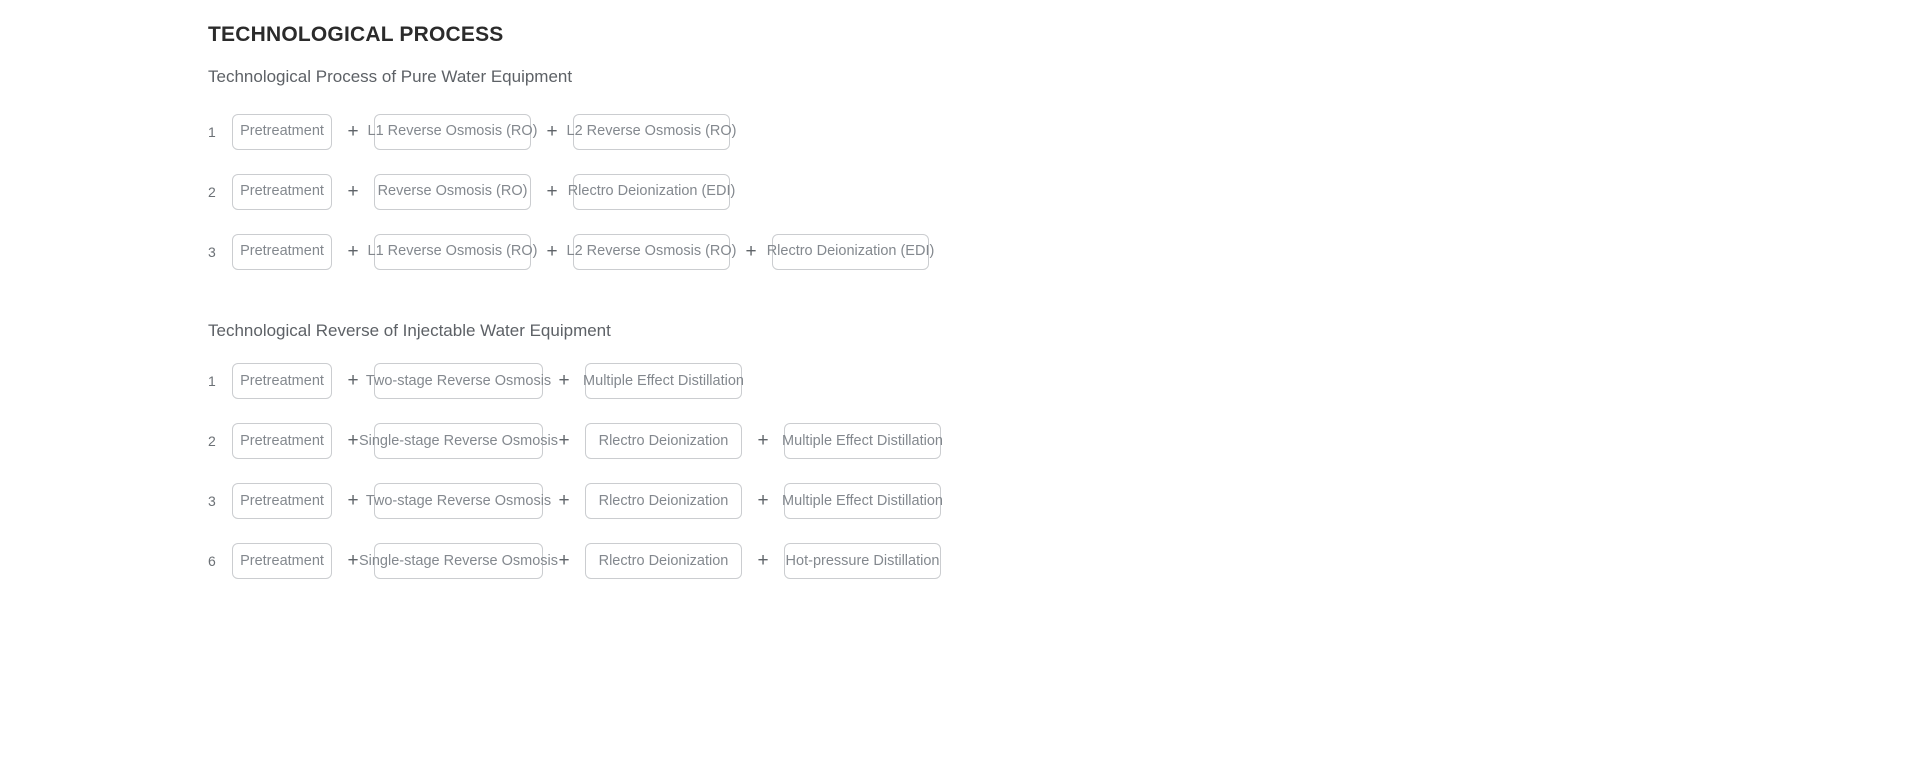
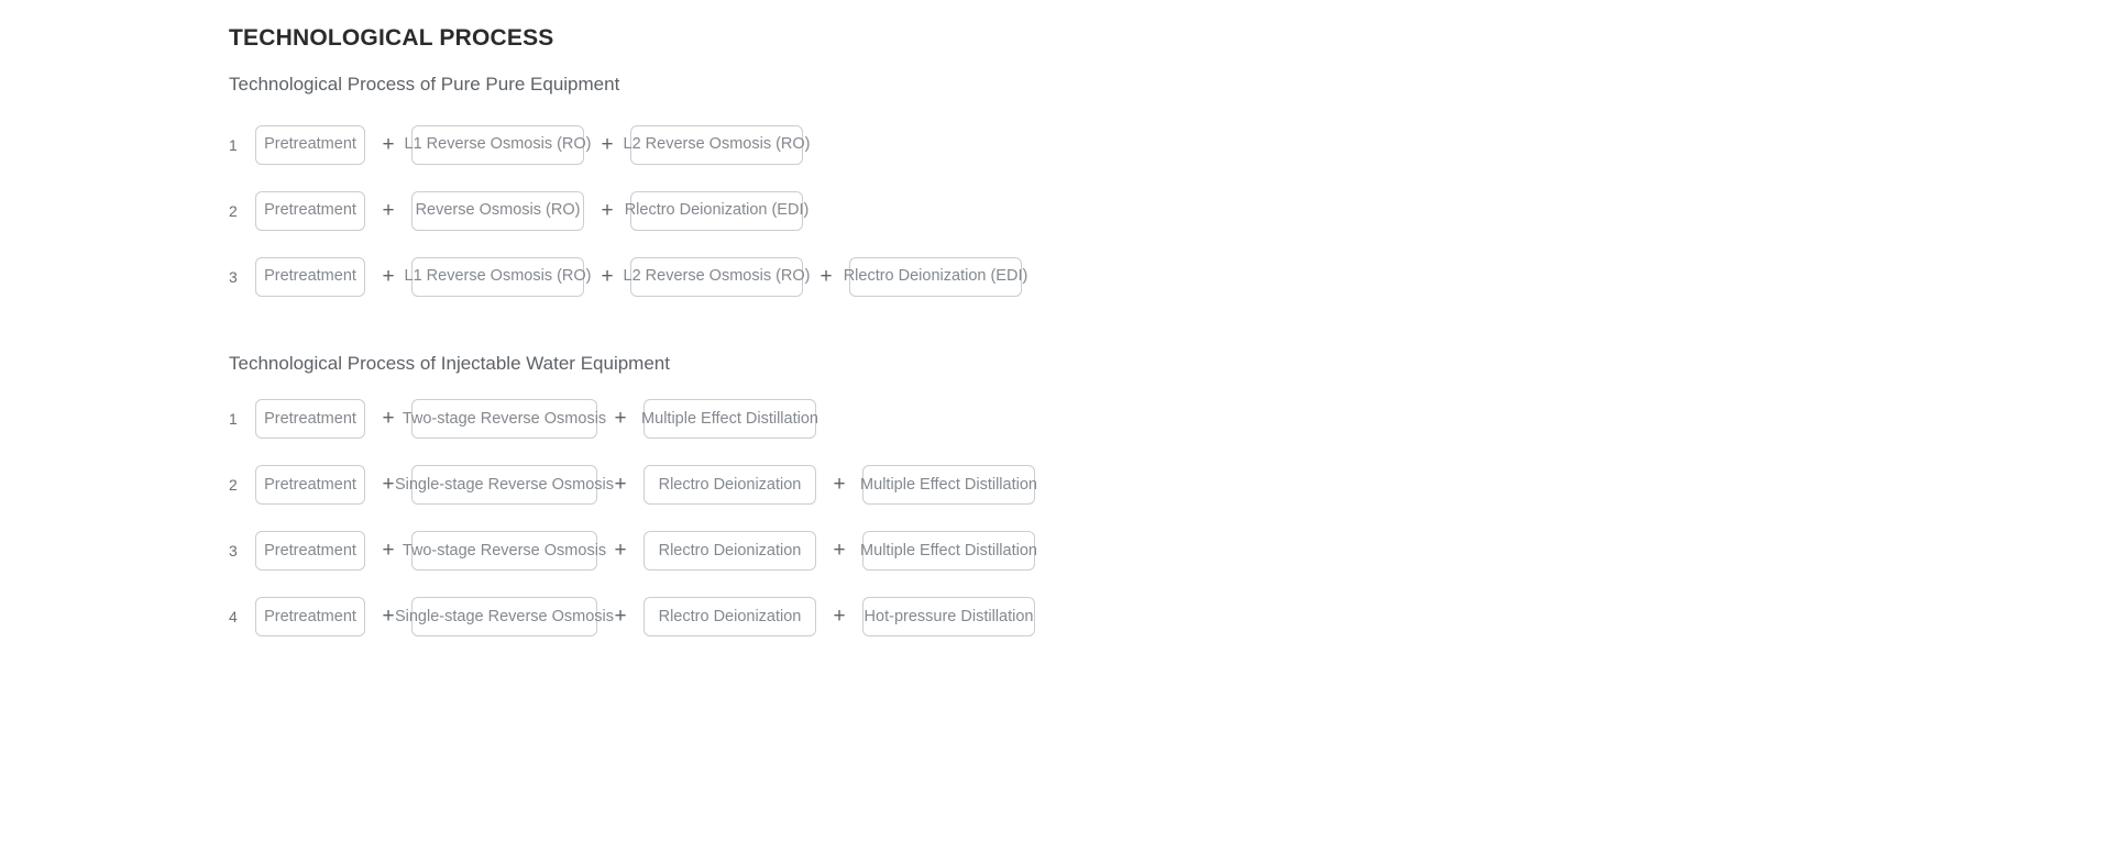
  TECHNOLOGICAL PROCESS
- Technological Process of Pure Water Equipment
+ Technological Process of Pure Pure Equipment
  1
  Pretreatment
  +
  L1 Reverse Osmosis (RO
  +
  L2 Reverse Osmosis (RO)
  2
  Pretreatment
  +
  Reverse Osmosis (RO)
  +
  Rlectro Deionization (EDI)
  3
  Pretreatment
  +
  L1 Reverse Osmosis (RO
  +
  L2 Reverse Osmosis (RO
  +
  Rlectro Deionization (EDI)
- Technological Reverse of Injectable Water Equipment
+ Technological Process of Injectable Water Equipment
  1
  Pretreatment
  +
  Two-stage Reverse Osmosi
  +
  Multiple Effect Distillation
  2
  Pretreatment
  +
  Single-stage Reverse Osmo
  +
  Rlectro Deionization
  +
  Multiple Effect Distillation
  3
  Pretreatment
  +
  Two-stage Reverse Osmosi
  +
  Rlectro Deionization
  +
  Multiple Effect Distillation
- 6
+ 4
  Pretreatment
  +
  Single-stage Reverse Osmo
  +
  Rlectro Deionization
  +
  Hot-pressure Distillation
